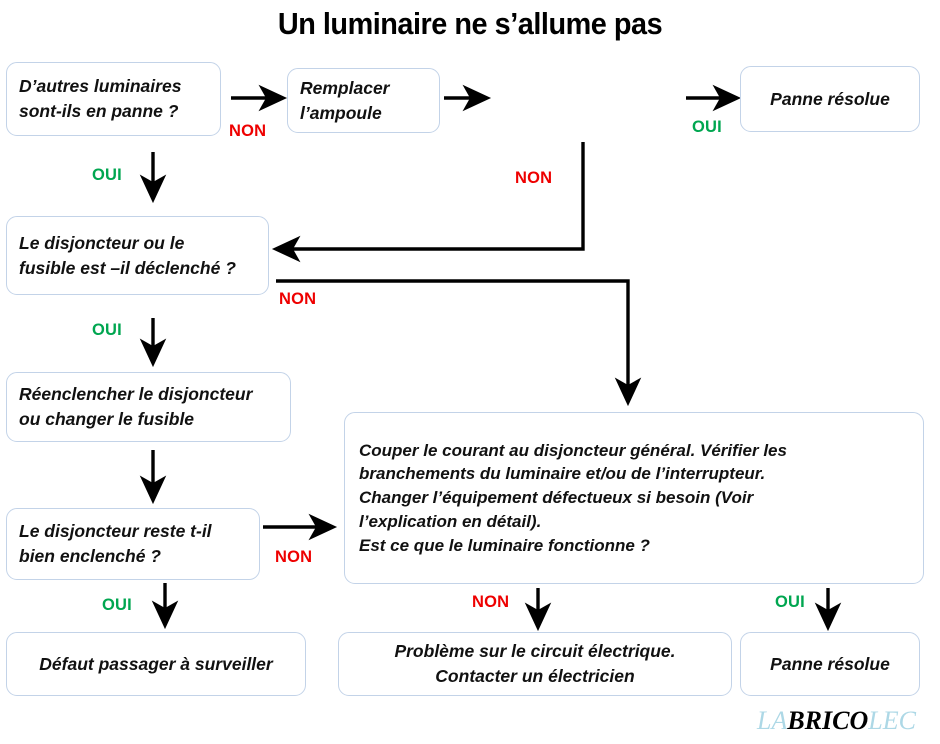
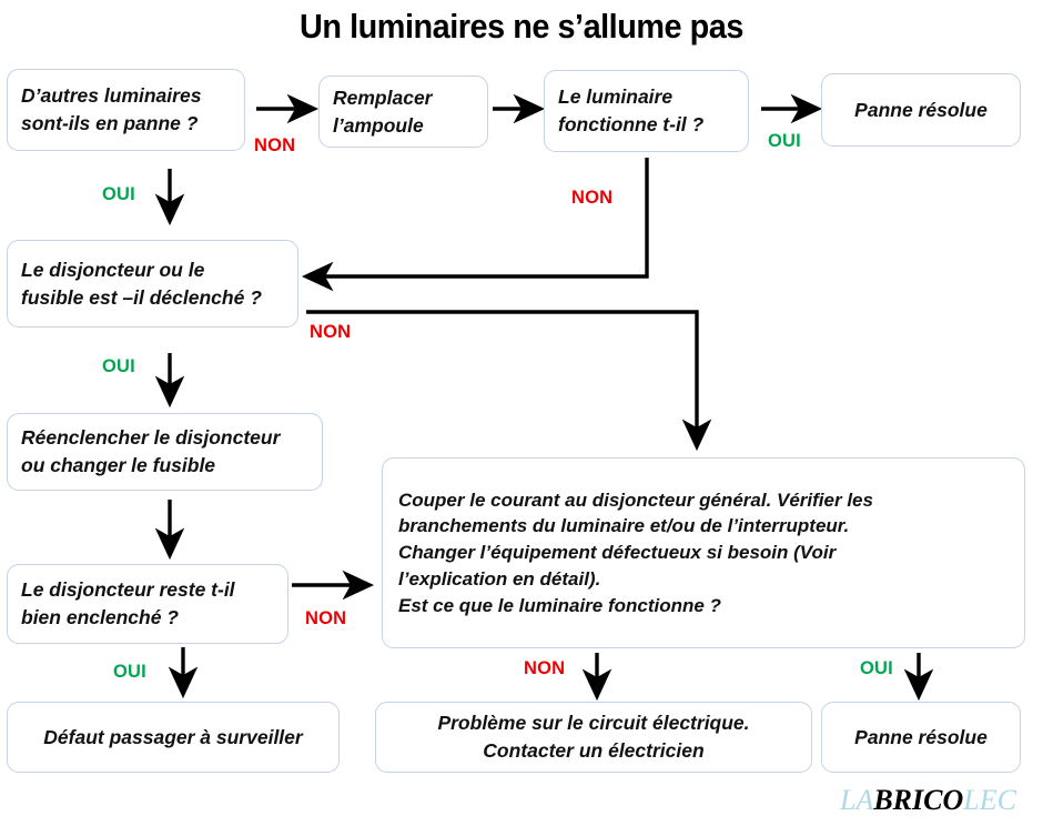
- Un luminaire ne s’allume pas
+ Un luminaires ne s’allume pas
  D’autres luminaires
  sont-ils en panne ?
  Remplacer
  l’ampoule
+ Le luminaire
+ fonctionne t-il ?
  Panne résolue
  Le disjoncteur ou le
  fusible est –il déclenché ?
  Réenclencher le disjoncteur
  ou changer le fusible
  Le disjoncteur reste t-il
  bien enclenché ?
  Couper le courant au disjoncteur général. Vérifier les
  branchements du luminaire et/ou de l’interrupteur.
  Changer l’équipement défectueux si besoin (Voir
  l’explication en détail).
  Est ce que le luminaire fonctionne ?
  Défaut passager à surveiller
  Problème sur le circuit électrique.
  Contacter un électricien
  Panne résolue
  NON
  OUI
  OUI
  NON
  NON
  OUI
  NON
  OUI
  NON
  OUI
  LABRICOLEC
